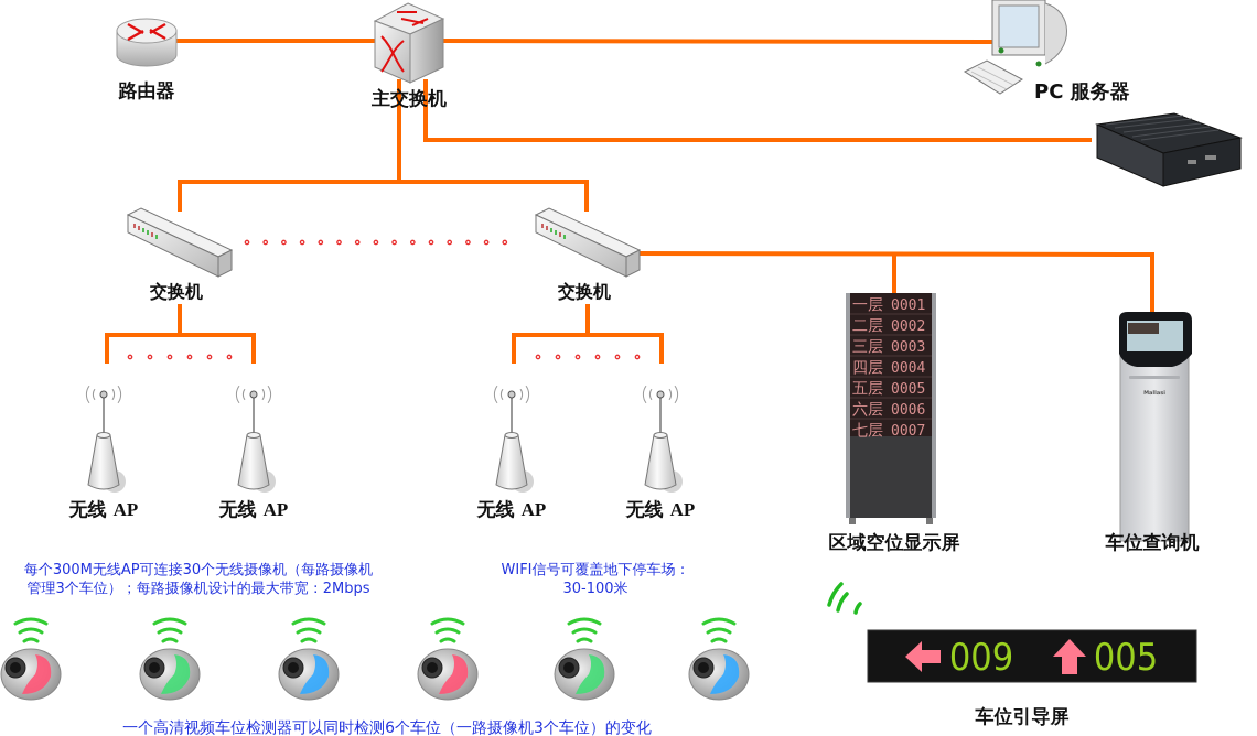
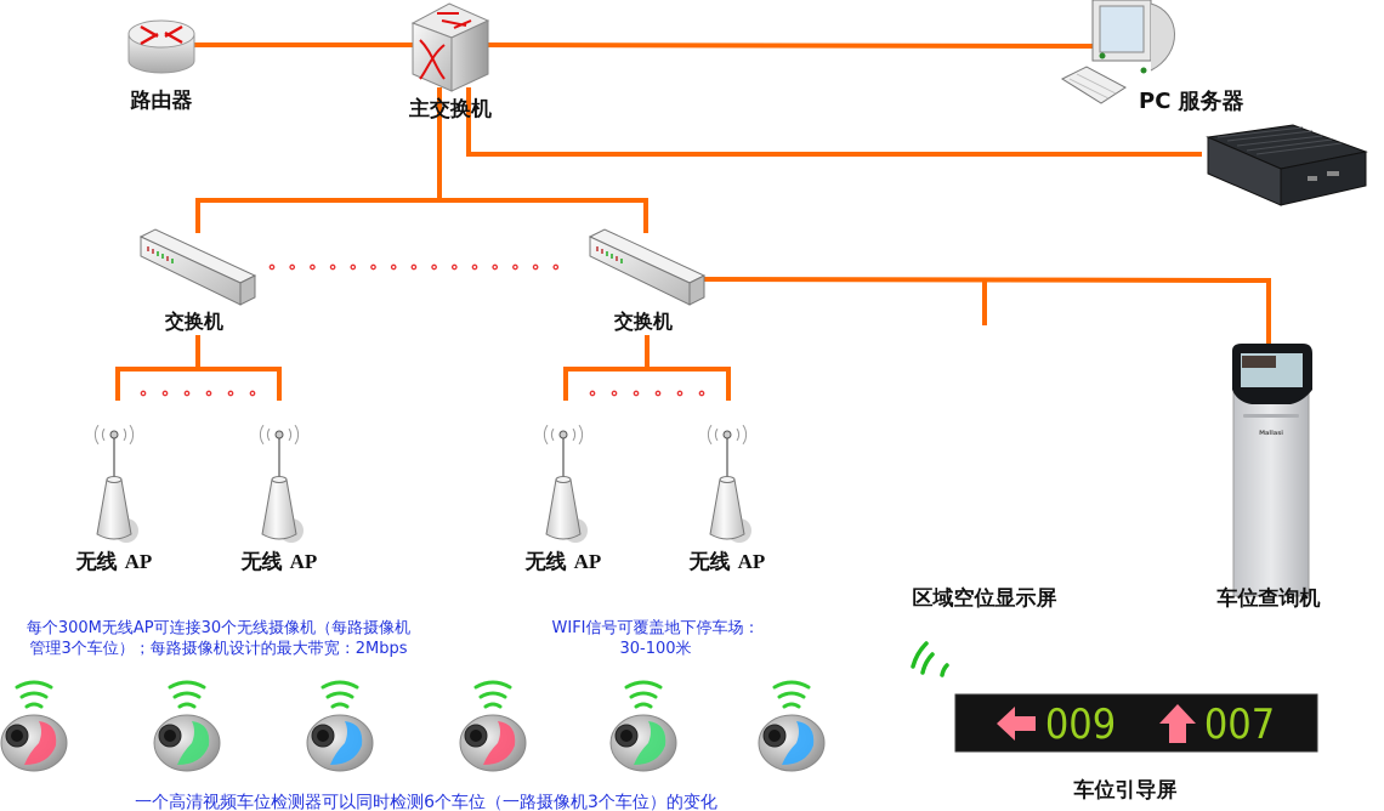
  路由器
  主交换机
  PC 服务器
  交换机
  交换机
  无线 AP
  无线 AP
  无线 AP
  无线 AP
- 一层
- 0001
- 二层
- 0002
- 三层
- 0003
- 四层
- 0004
- 五层
- 0005
- 六层
- 0006
- 七层
- 0007
  区域空位显示屏
  车位查询机
  每个300M无线AP可连接30个无线摄像机（每路摄像机
  管理3个车位）；每路摄像机设计的最大带宽：2Mbps
  WIFI信号可覆盖地下停车场：
  30-100米
  一个高清视频车位检测器可以同时检测6个车位（一路摄像机3个车位）的变化
  009
- 005
+ 007
  车位引导屏
